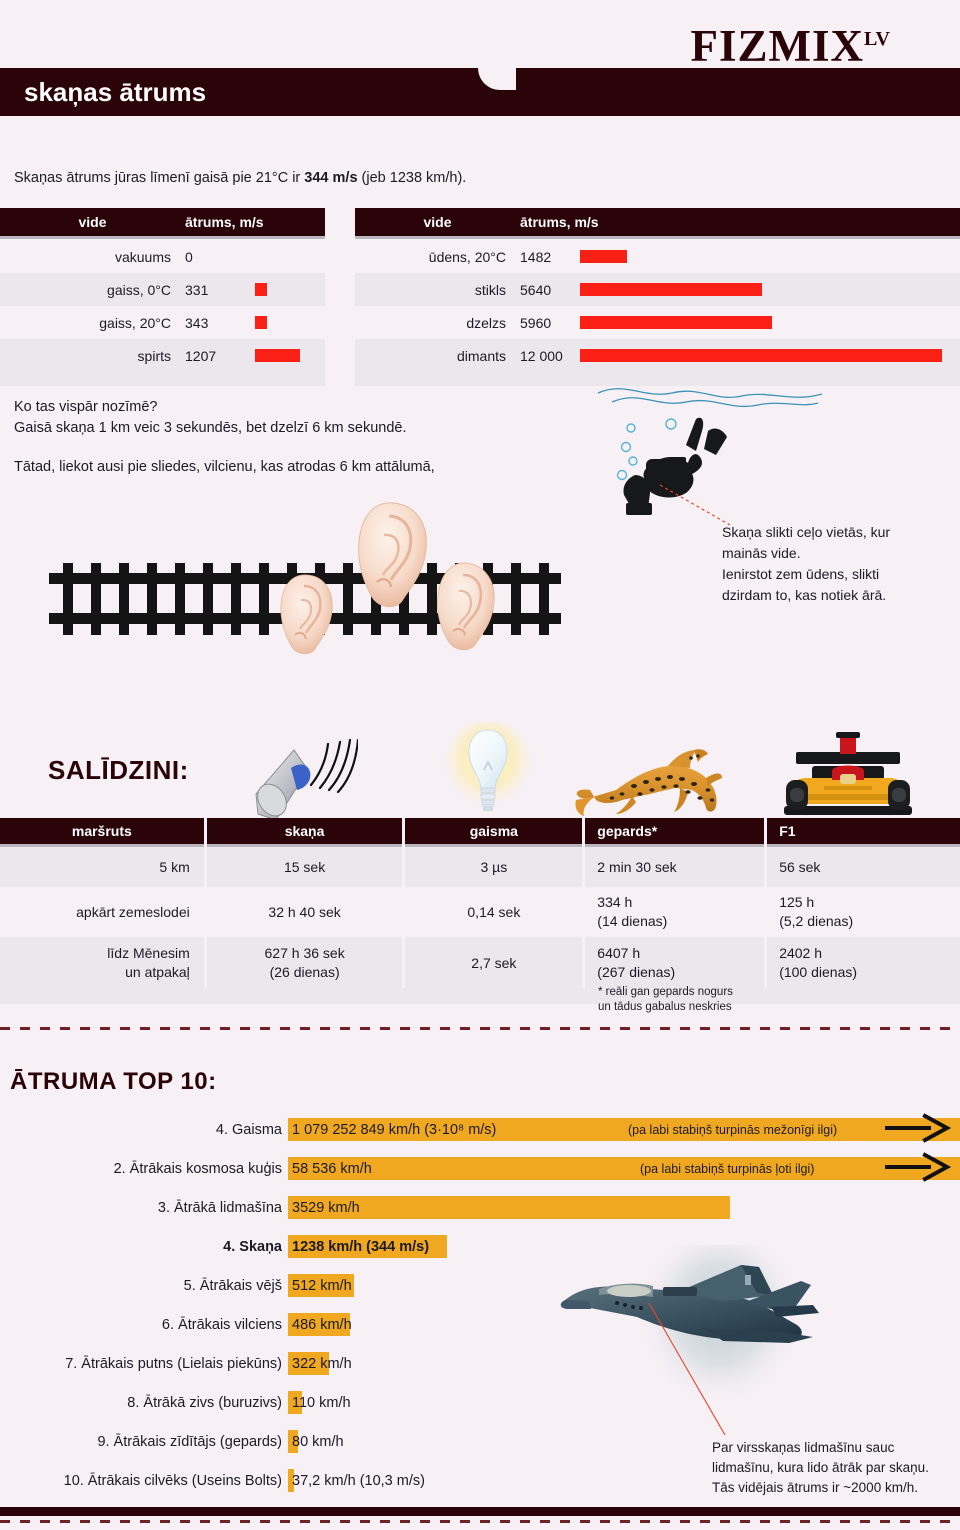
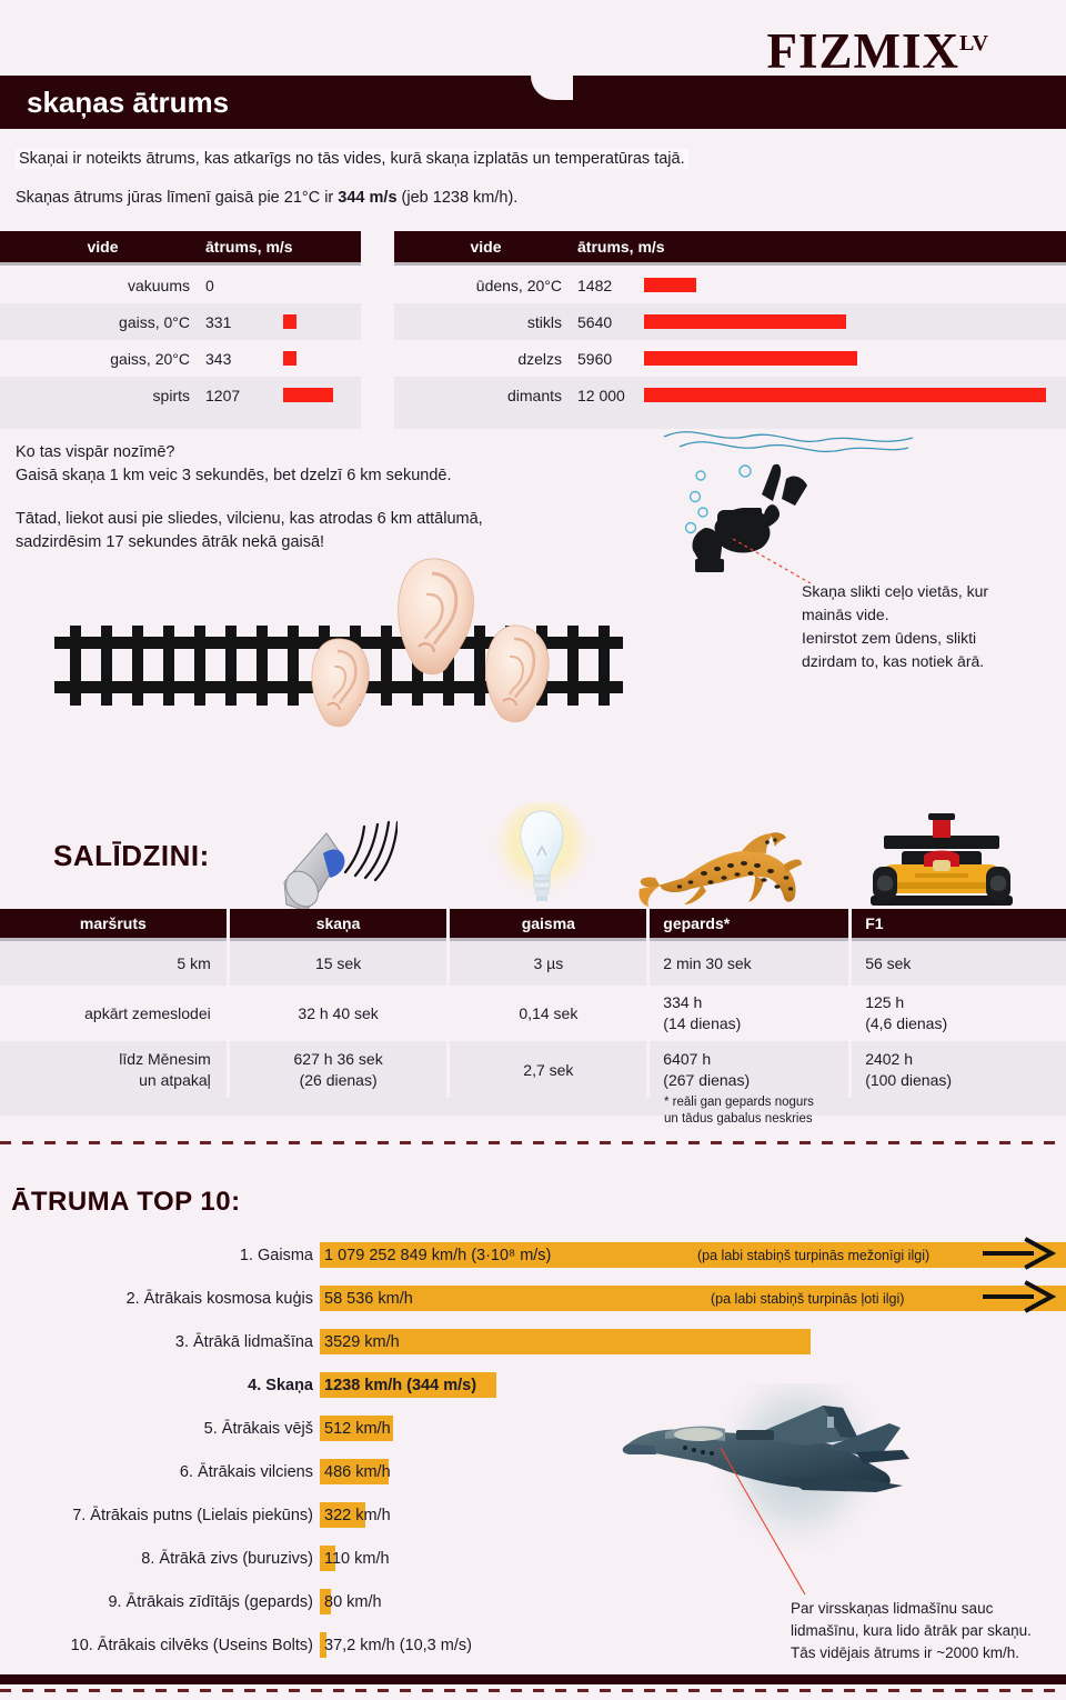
  FIZMIXLV
  skaņas ātrums
+ Skaņai ir noteikts ātrums, kas atkarīgs no tās vides, kurā skaņa izplatās un temperatūras tajā.
  Skaņas ātrums jūras līmenī gaisā pie 21°C ir 344 m/s (jeb 1238 km/h).
  vide
  ātrums, m/s
  vakuums
  0
  gaiss, 0°C
  331
  gaiss, 20°C
  343
  spirts
  1207
  vide
  ātrums, m/s
  ūdens, 20°C
  1482
  stikls
  5640
  dzelzs
  5960
  dimants
  12 000
  Ko tas vispār nozīmē?
  Gaisā skaņa 1 km veic 3 sekundēs, bet dzelzī 6 km sekundē.
  Tātad, liekot ausi pie sliedes, vilcienu, kas atrodas 6 km attālumā,
+ sadzirdēsim 17 sekundes ātrāk nekā gaisā!
  Skaņa slikti ceļo vietās, kur
  mainās vide.
  Ienirstot zem ūdens, slikti
  dzirdam to, kas notiek ārā.
  SALĪDZINI:
  maršruts
  skaņa
  gaisma
  gepards*
  F1
  5 km
  15 sek
  3 µs
  2 min 30 sek
  56 sek
  apkārt zemeslodei
  32 h 40 sek
  0,14 sek
  334 h
  (14 dienas)
  125 h
- (5,2 dienas)
+ (4,6 dienas)
  līdz Mēnesim
  un atpakaļ
  627 h 36 sek
  (26 dienas)
  2,7 sek
  6407 h
  (267 dienas)
  2402 h
  (100 dienas)
  * reāli gan gepards nogurs
  un tādus gabalus neskries
  ĀTRUMA TOP 10:
- 4. Gaisma
+ 1. Gaisma
  1 079 252 849 km/h (3·10⁸ m/s)
  (pa labi stabiņš turpinās mežonīgi ilgi)
  2. Ātrākais kosmosa kuģis
  58 536 km/h
  (pa labi stabiņš turpinās ļoti ilgi)
  3. Ātrākā lidmašīna
  3529 km/h
  4. Skaņa
  1238 km/h (344 m/s)
  5. Ātrākais vējš
  512 km/h
  6. Ātrākais vilciens
  486 km/h
  7. Ātrākais putns (Lielais piekūns)
  322 km/h
  8. Ātrākā zivs (buruzivs)
  110 km/h
  9. Ātrākais zīdītājs (gepards)
  80 km/h
  10. Ātrākais cilvēks (Useins Bolts)
  37,2 km/h (10,3 m/s)
  Par virsskaņas lidmašīnu sauc
  lidmašīnu, kura lido ātrāk par skaņu.
  Tās vidējais ātrums ir ~2000 km/h.
